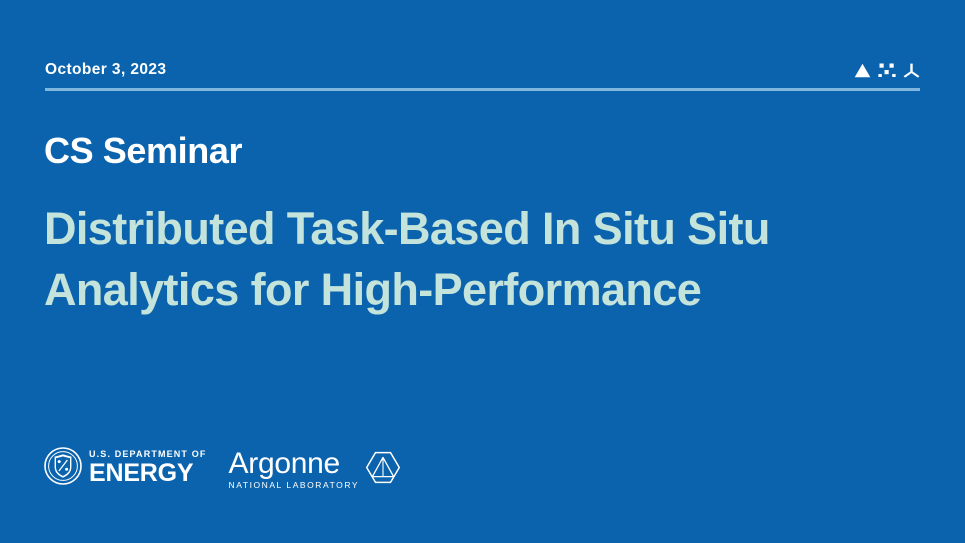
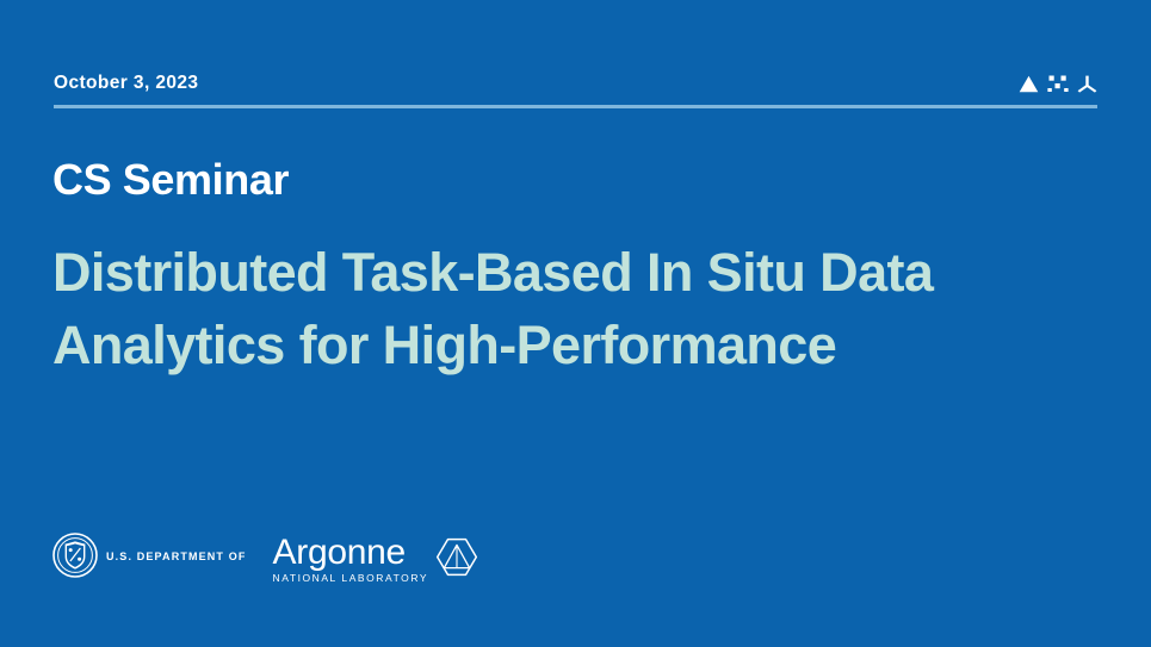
  October 3, 2023
  CS Seminar
- Distributed Task-Based In Situ Situ
+ Distributed Task-Based In Situ Data
  Analytics for High-Performance
  U.S. DEPARTMENT OF
- ENERGY
  Argonne
  NATIONAL LABORATORY
